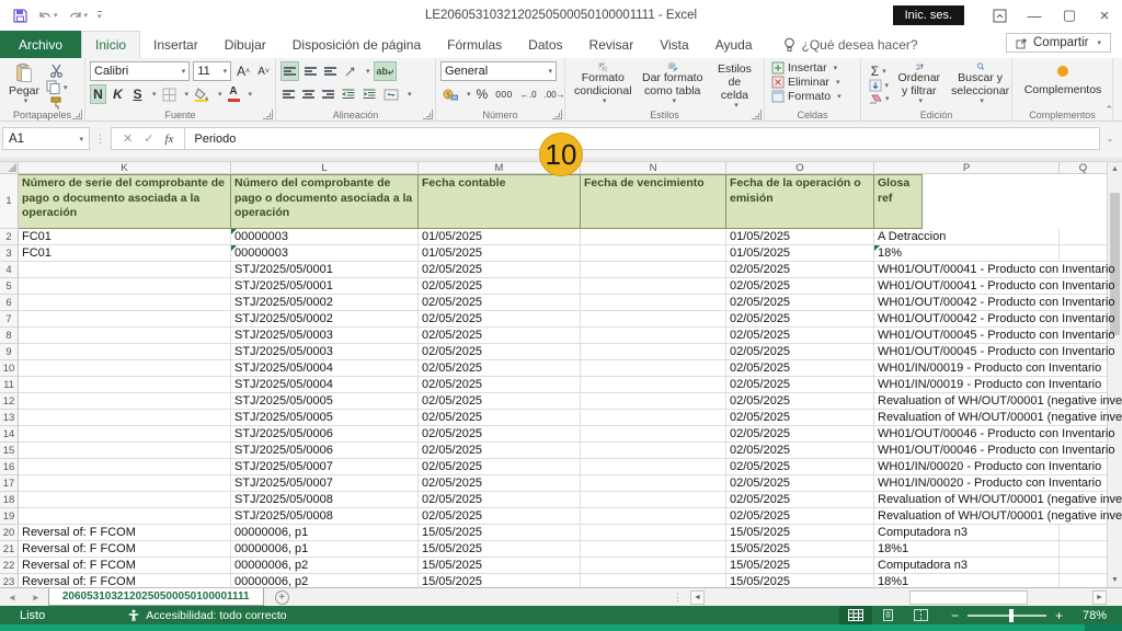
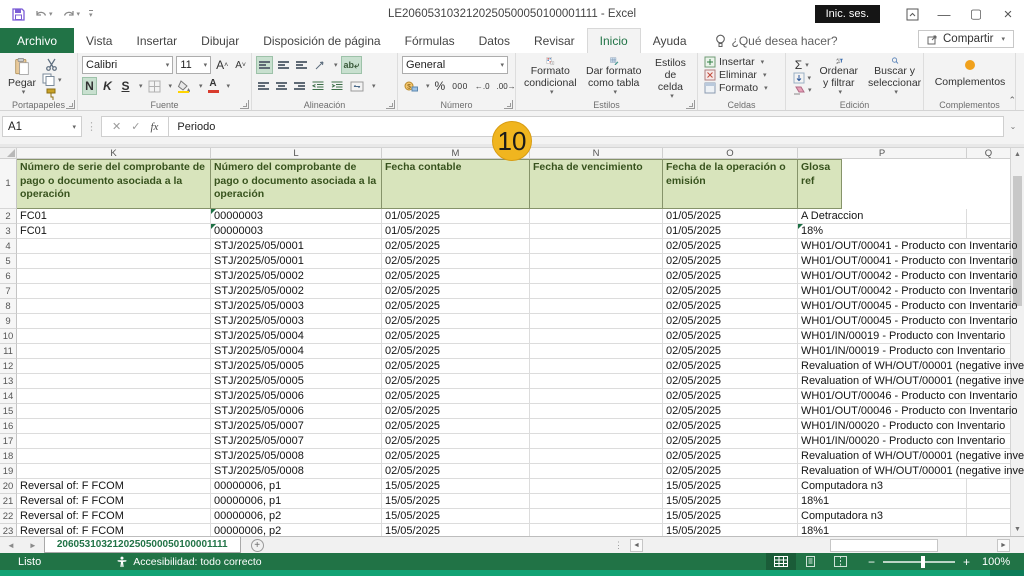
  LE2060531032120250500050100001111 - Excel
  Inic. ses.
  —
  ▢
  ×
  Archivo
- Inicio
+ Vista
  Insertar
  Dibujar
  Disposición de página
  Fórmulas
  Datos
  Revisar
- Vista
+ Inicio
  Ayuda
  ¿Qué desea hacer?
  Compartir
  Pegar
  Portapapeles
  Calibri
  11
  A
  A
  N
  K
  S
  A
  Fuente
  ab
  ⤶
  Alineación
  General
  %
  000
  ←
  .0
  .00
  →
  Número
  Formato condicional
  Dar formato como tabla
  Estilos de celda
  Estilos
  Insertar
  Eliminar
  Formato
  Celdas
  Σ
  Ordenar y filtrar
  Buscar y seleccionar
  Edición
  Complementos
  Complementos
  ⌃
  A1
  ⋮
  ✕
  ✓
  fx
  Periodo
  ⌄
  10
  K
  L
  M
  N
  O
  P
  Q
  1
  Número de serie del comprobante de pago o documento asociada a la operación
  Número del comprobante de pago o documento asociada a la operación
  Fecha contable
  Fecha de vencimiento
  Fecha de la operación o emisión
  Glosa ref
  2
  FC01
  00000003
  01/05/2025
  01/05/2025
  A Detraccion
  3
  FC01
  00000003
  01/05/2025
  01/05/2025
  18%
  4
  STJ/2025/05/0001
  02/05/2025
  02/05/2025
  WH01/OUT/00041 - Producto con Inventario
  5
  STJ/2025/05/0001
  02/05/2025
  02/05/2025
  WH01/OUT/00041 - Producto con Inventario
  6
  STJ/2025/05/0002
  02/05/2025
  02/05/2025
  WH01/OUT/00042 - Producto con Inventario
  7
  STJ/2025/05/0002
  02/05/2025
  02/05/2025
  WH01/OUT/00042 - Producto con Inventario
  8
  STJ/2025/05/0003
  02/05/2025
  02/05/2025
  WH01/OUT/00045 - Producto con Inventario
  9
  STJ/2025/05/0003
  02/05/2025
  02/05/2025
  WH01/OUT/00045 - Producto con Inventario
  10
  STJ/2025/05/0004
  02/05/2025
  02/05/2025
  WH01/IN/00019 - Producto con Inventario
  11
  STJ/2025/05/0004
  02/05/2025
  02/05/2025
  WH01/IN/00019 - Producto con Inventario
  12
  STJ/2025/05/0005
  02/05/2025
  02/05/2025
  Revaluation of WH/OUT/00001 (negative inve
  13
  STJ/2025/05/0005
  02/05/2025
  02/05/2025
  Revaluation of WH/OUT/00001 (negative inve
  14
  STJ/2025/05/0006
  02/05/2025
  02/05/2025
  WH01/OUT/00046 - Producto con Inventario
  15
  STJ/2025/05/0006
  02/05/2025
  02/05/2025
  WH01/OUT/00046 - Producto con Inventario
  16
  STJ/2025/05/0007
  02/05/2025
  02/05/2025
  WH01/IN/00020 - Producto con Inventario
  17
  STJ/2025/05/0007
  02/05/2025
  02/05/2025
  WH01/IN/00020 - Producto con Inventario
  18
  STJ/2025/05/0008
  02/05/2025
  02/05/2025
  Revaluation of WH/OUT/00001 (negative inve
  19
  STJ/2025/05/0008
  02/05/2025
  02/05/2025
  Revaluation of WH/OUT/00001 (negative inve
  20
  Reversal of: F FCOM
  00000006, p1
  15/05/2025
  15/05/2025
  Computadora n3
  21
  Reversal of: F FCOM
  00000006, p1
  15/05/2025
  15/05/2025
  18%1
  22
  Reversal of: F FCOM
  00000006, p2
  15/05/2025
  15/05/2025
  Computadora n3
  23
  Reversal of: F FCOM
  00000006, p2
  15/05/2025
  15/05/2025
  18%1
  ◄
  ►
  2060531032120250500050100001111
  +
  ⋮
  Listo
  Accesibilidad: todo correcto
  −
  +
- 78%
+ 100%
